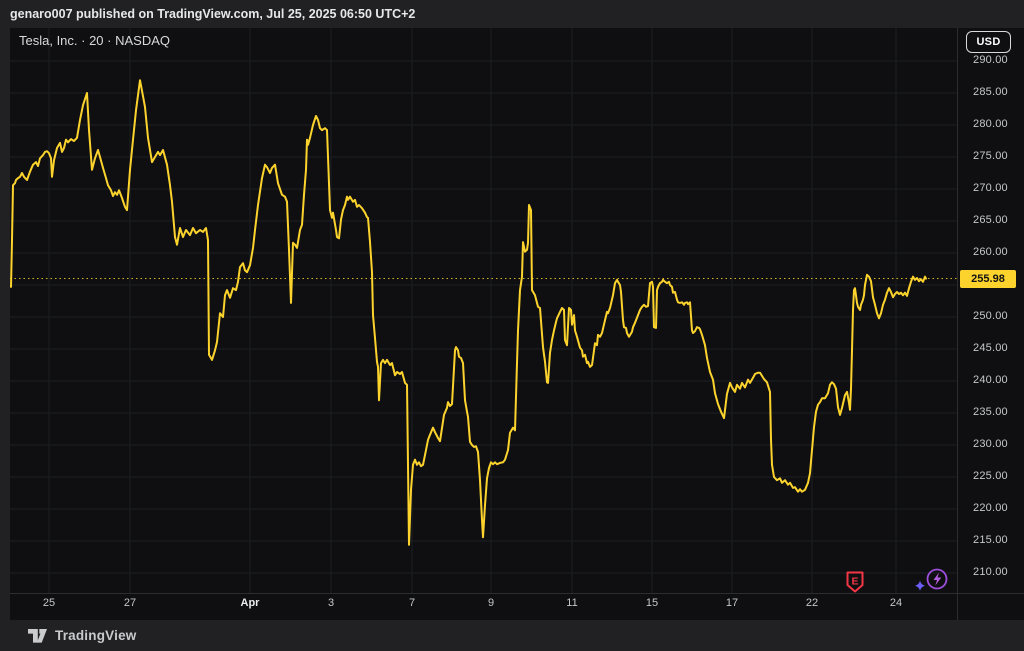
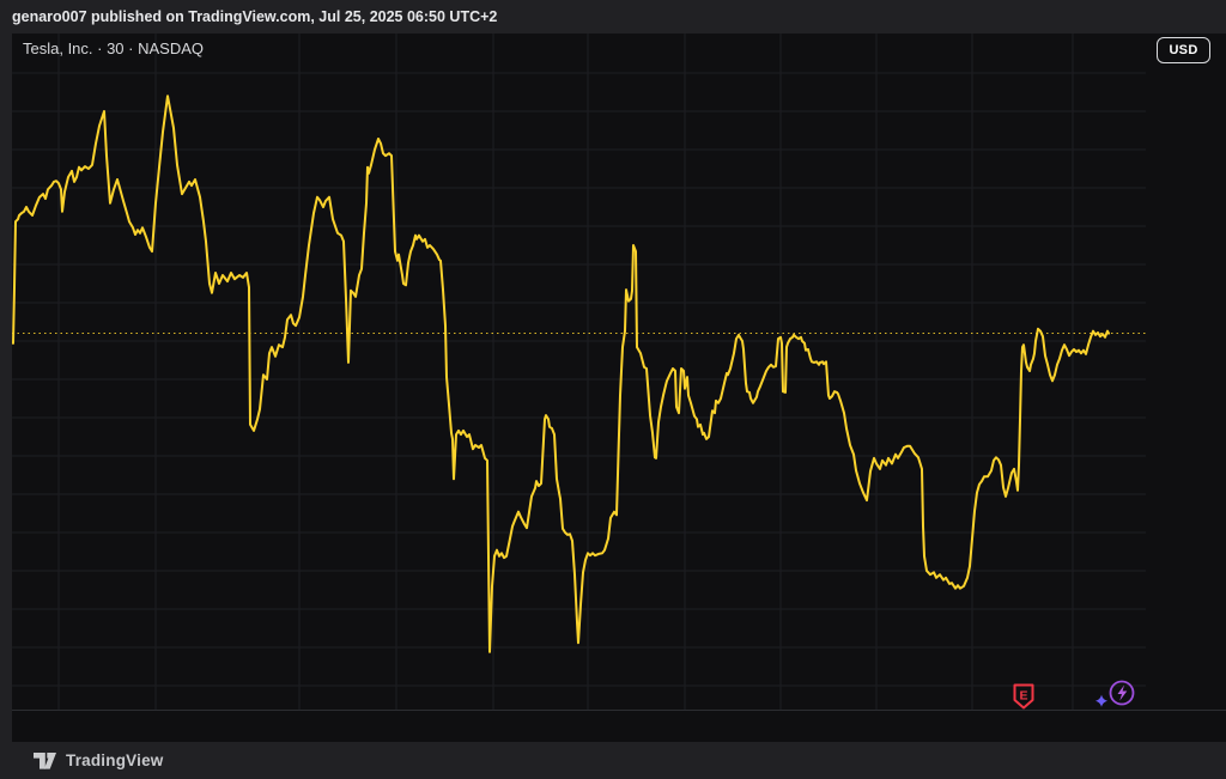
  genaro007 published on TradingView.com, Jul 25, 2025 06:50 UTC+2
- Tesla, Inc. · 20 · NASDAQ
+ Tesla, Inc. · 30 · NASDAQ
  USD
- 290.00
- 285.00
- 280.00
- 275.00
- 270.00
- 265.00
- 260.00
- 250.00
- 245.00
- 240.00
- 235.00
- 230.00
- 225.00
- 220.00
- 215.00
- 210.00
- 255.98
- 25
- 27
- Apr
- 3
- 7
- 9
- 11
- 15
- 17
- 22
- 24
  E
  TradingView
